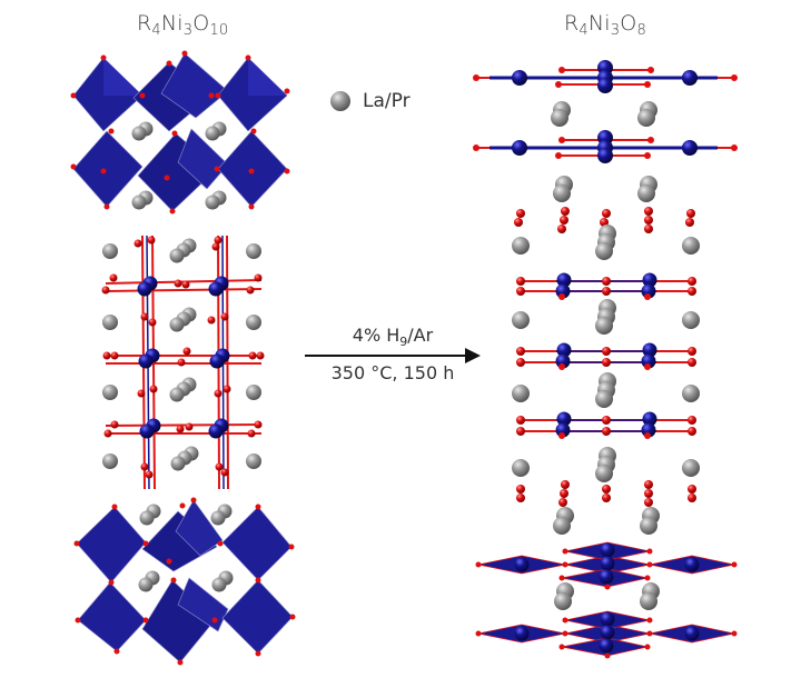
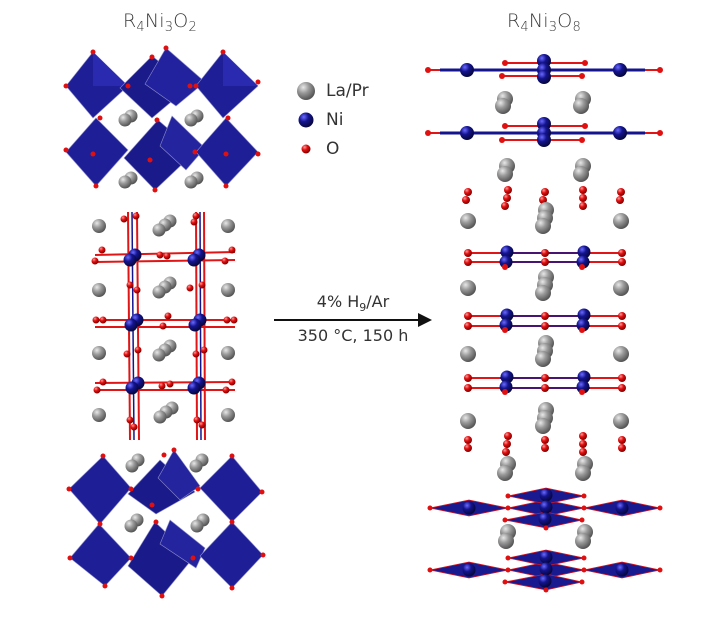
- R4Ni3O10
+ R4Ni3O2
  R4Ni3O8
  La/Pr
+ Ni
+ O
  4% H9/Ar
  350 °C, 150 h
